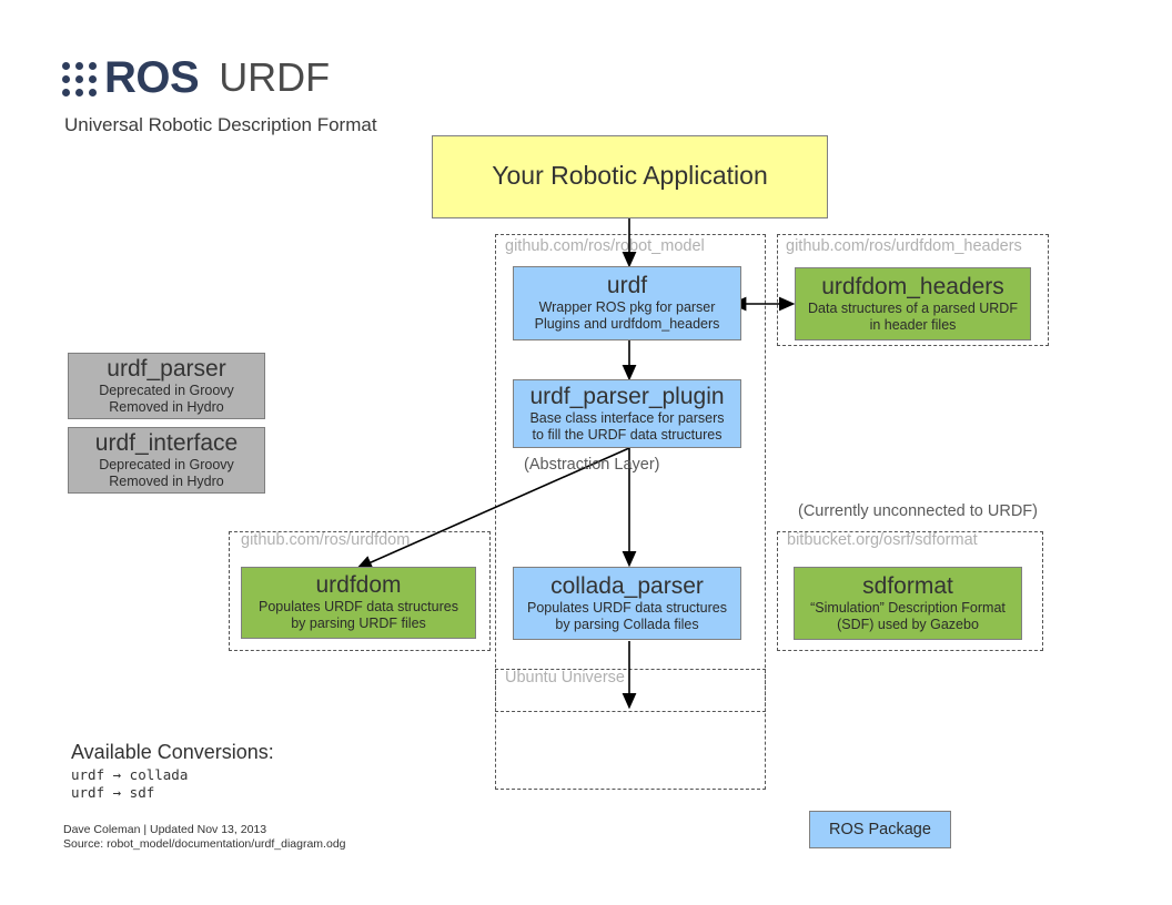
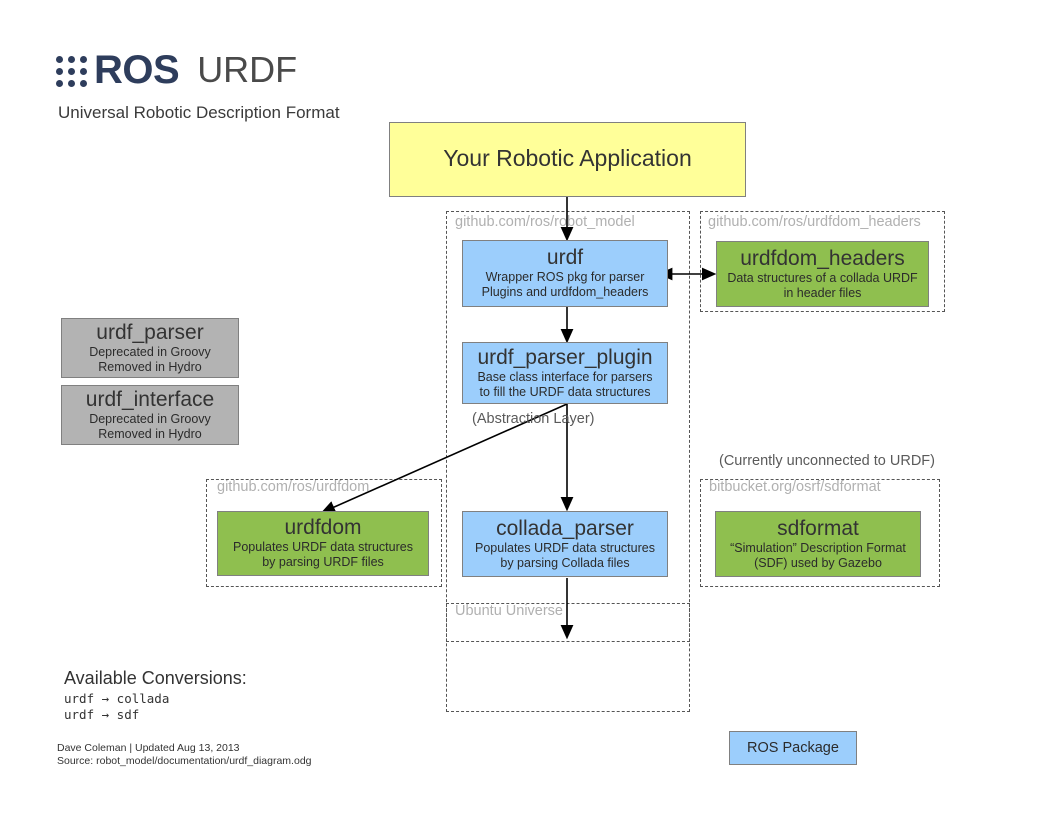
  ROS
  URDF
  Universal Robotic Description Format
  github.com/ros/robot_model
  github.com/ros/urdfdom_headers
  github.com/ros/urdfdom
  bitbucket.org/osrf/sdformat
  Ubuntu Universe
  Your Robotic Application
  urdf
  Wrapper ROS pkg for parser
  Plugins and urdfdom_headers
  urdfdom_headers
- Data structures of a parsed URDF
+ Data structures of a collada URDF
  in header files
  urdf_parser_plugin
  Base class interface for parsers
  to fill the URDF data structures
  urdf_parser
  Deprecated in Groovy
  Removed in Hydro
  urdf_interface
  Deprecated in Groovy
  Removed in Hydro
  urdfdom
  Populates URDF data structures
  by parsing URDF files
  collada_parser
  Populates URDF data structures
  by parsing Collada files
  sdformat
  “Simulation” Description Format
  (SDF) used by Gazebo
  (Abstraction Layer)
  (Currently unconnected to URDF)
  Available Conversions:
  urdf → collada
  urdf → sdf
- Dave Coleman | Updated Nov 13, 2013
+ Dave Coleman | Updated Aug 13, 2013
  Source: robot_model/documentation/urdf_diagram.odg
  ROS Package
